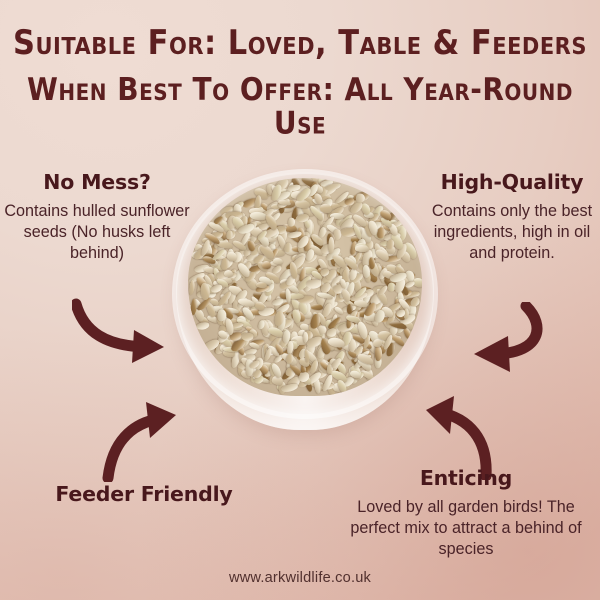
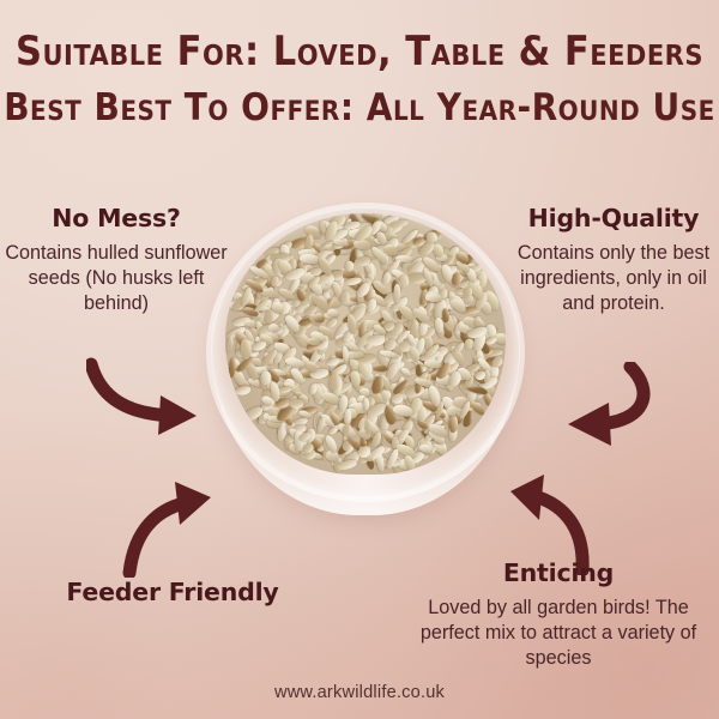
  Suitable For: Loved, Table & Feeders
- When Best To Offer: All Year-Round Use
+ Best Best To Offer: All Year-Round Use
  No Mess?
  Contains hulled sunflower seeds (No husks left behind)
  High-Quality
- Contains only the best ingredients, high in oil and protein.
+ Contains only the best ingredients, only in oil and protein.
  Feeder Friendly
  Enticing
- Loved by all garden birds! The perfect mix to attract a behind of species
+ Loved by all garden birds! The perfect mix to attract a variety of species
  www.arkwildlife.co.uk
